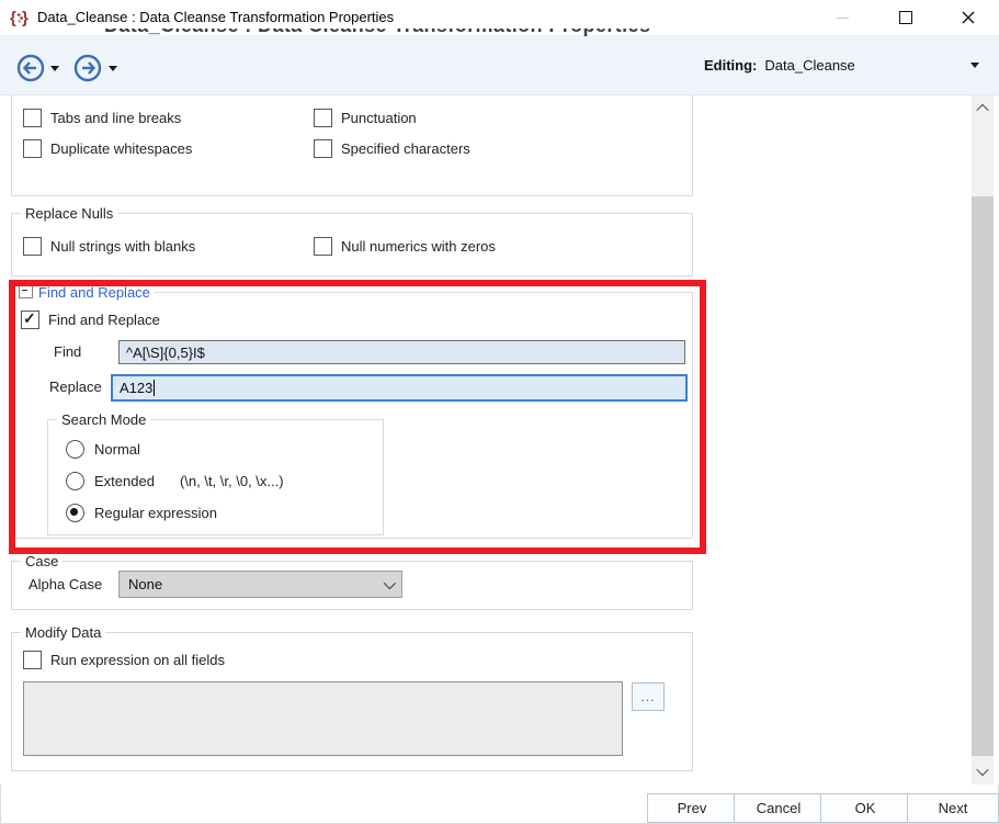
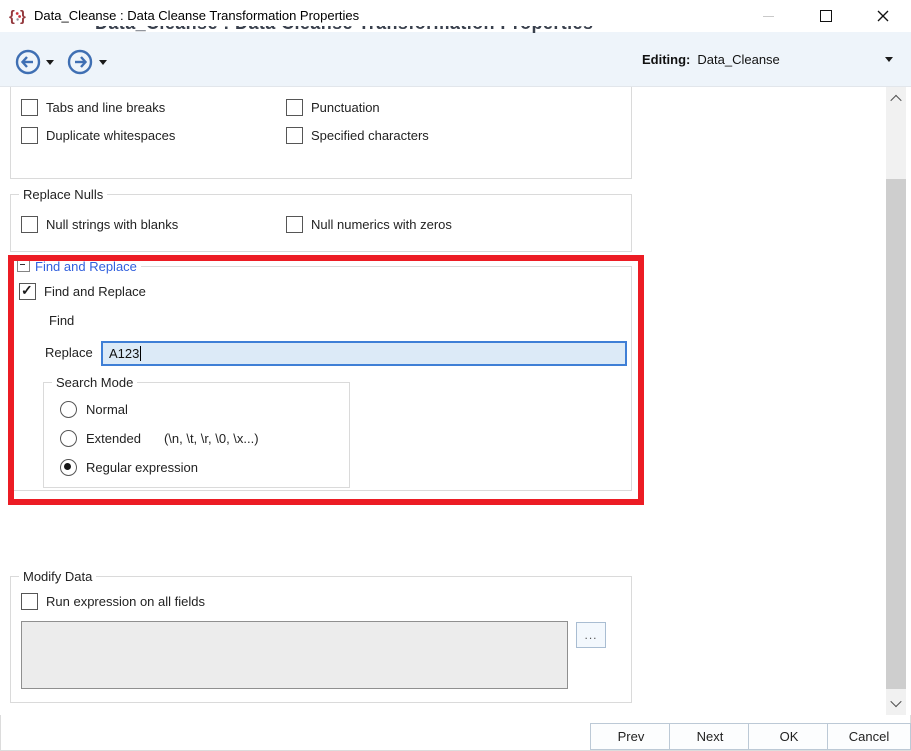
  {
  }
  Data_Cleanse : Data Cleanse Transformation Properties
  Editing:
  Data_Cleanse
  Tabs and line breaks
  Punctuation
  Duplicate whitespaces
  Specified characters
  Replace Nulls
  Null strings with blanks
  Null numerics with zeros
  Find and Replace
  Find and Replace
  Find
- ^A[\S]{0,5}I$
  Replace
  A123
  Search Mode
  Normal
  Extended
  (\n, \t, \r, \0, \x...)
  Regular expression
- Case
- Alpha Case
- None
  Modify Data
  Run expression on all fields
  ...
  Prev
- Cancel
+ Next
  OK
- Next
+ Cancel
